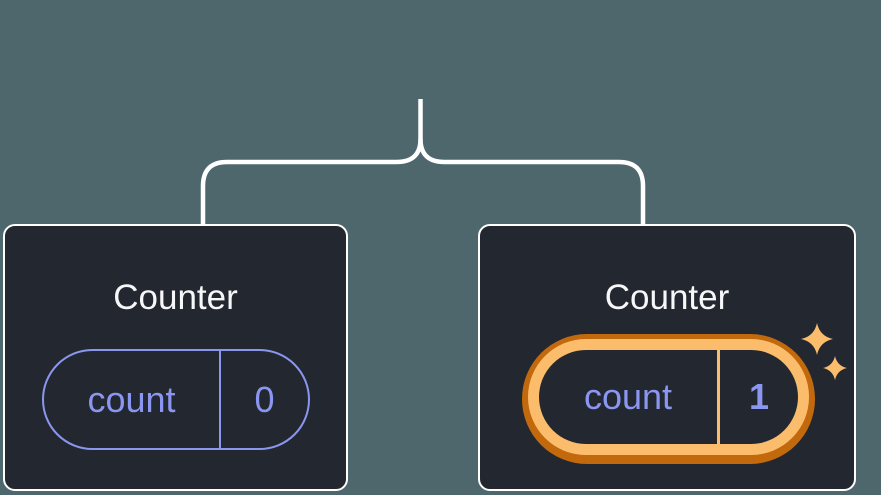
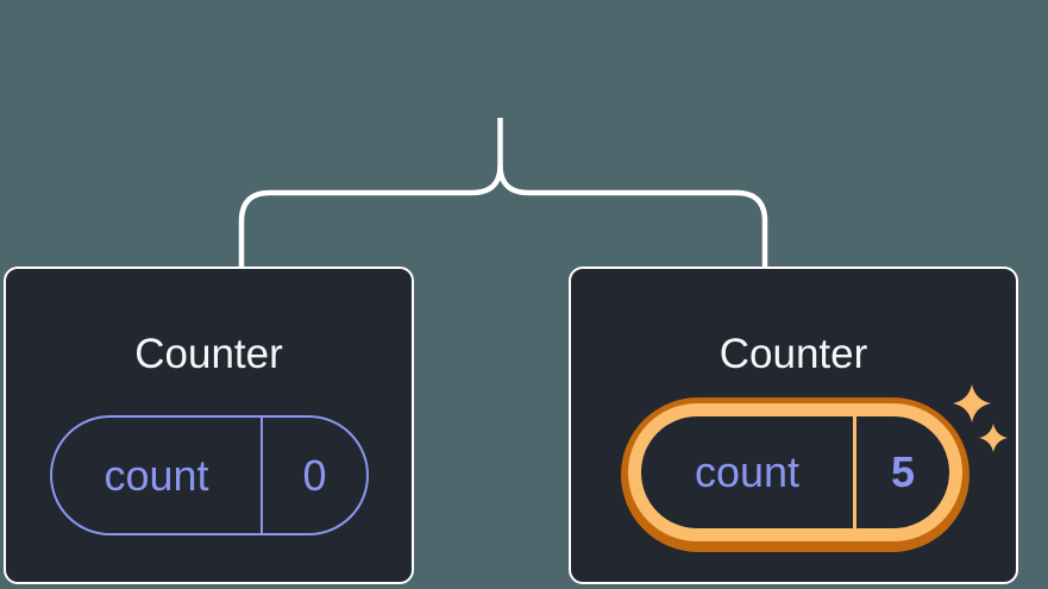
  Counter
  count
  0
  Counter
  count
- 1
+ 5
